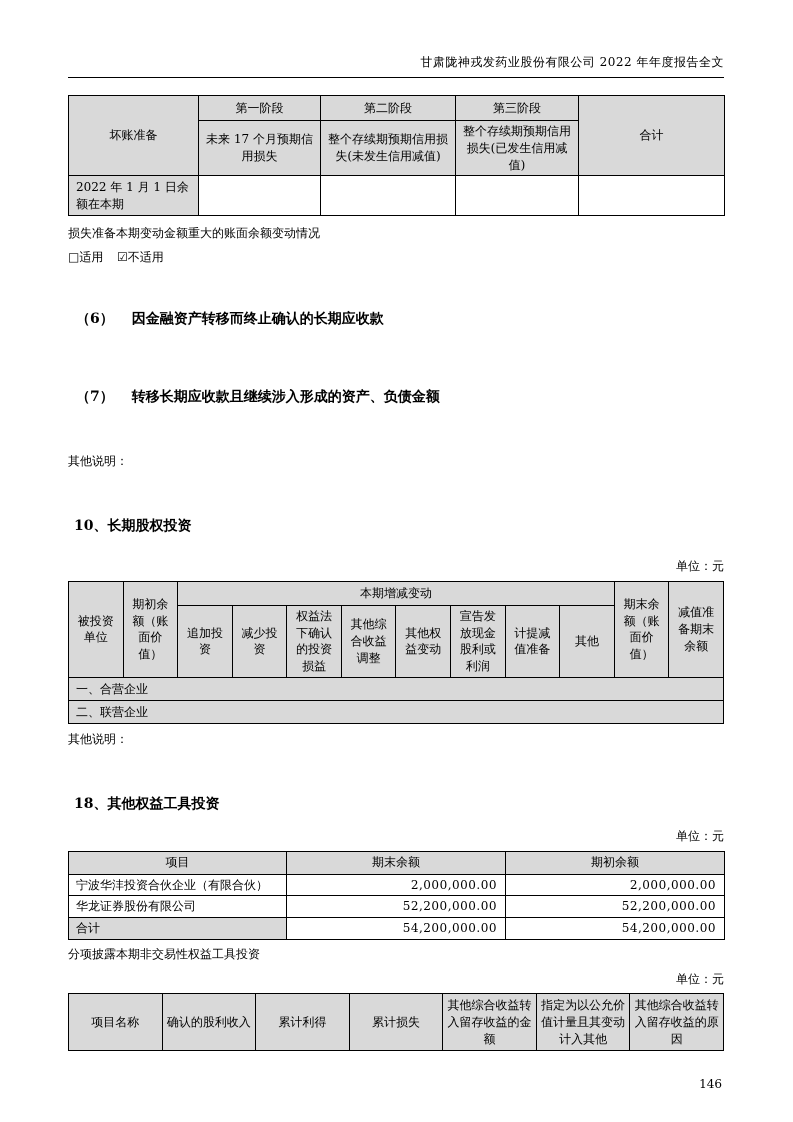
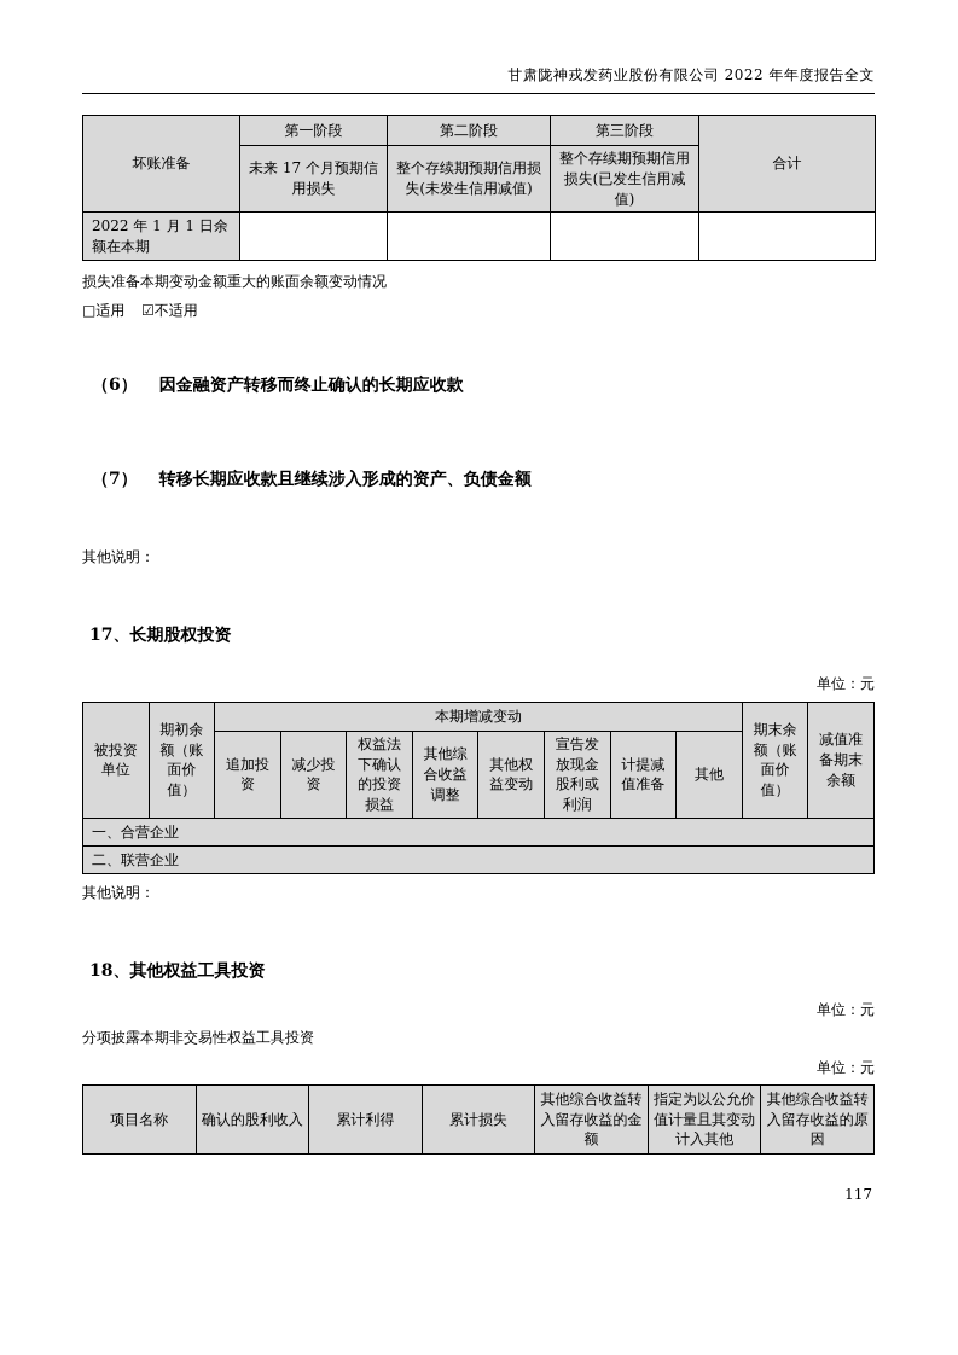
  甘肃陇神戎发药业股份有限公司 2022 年年度报告全文
  坏账准备	第一阶段	第二阶段	第三阶段	合计
  未来 17 个月预期信用损失	整个存续期预期信用损失(未发生信用减值)	整个存续期预期信用损失(已发生信用减值)
  2022 年 1 月 1 日余额在本期
  损失准备本期变动金额重大的账面余额变动情况
  □适用 ☑不适用
  （6） 因金融资产转移而终止确认的长期应收款
  （7） 转移长期应收款且继续涉入形成的资产、负债金额
  其他说明：
- 10、长期股权投资
+ 17、长期股权投资
  单位：元
  被投资单位	期初余额（账面价值）	本期增减变动	期末余额（账面价值）	减值准备期末余额
  追加投资	减少投资	权益法下确认的投资损益	其他综合收益调整	其他权益变动	宣告发放现金股利或利润	计提减值准备	其他
  一、合营企业
  二、联营企业
  其他说明：
  18、其他权益工具投资
  单位：元
- 项目	期末余额	期初余额
- 宁波华沣投资合伙企业（有限合伙）	2,000,000.00	2,000,000.00
- 华龙证券股份有限公司	52,200,000.00	52,200,000.00
- 合计	54,200,000.00	54,200,000.00
  分项披露本期非交易性权益工具投资
  单位：元
  项目名称	确认的股利收入	累计利得	累计损失	其他综合收益转入留存收益的金额	指定为以公允价值计量且其变动计入其他	其他综合收益转入留存收益的原因
- 146
+ 117
